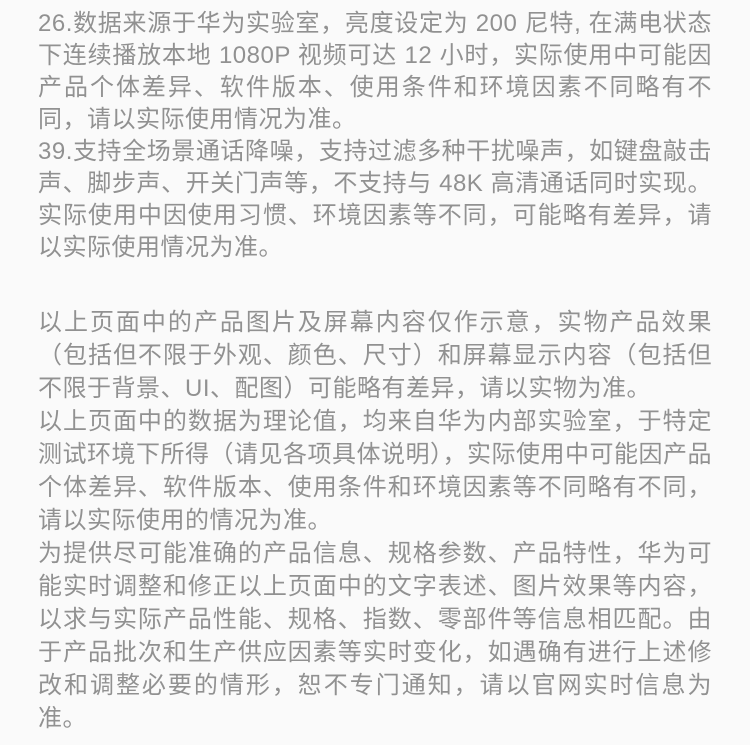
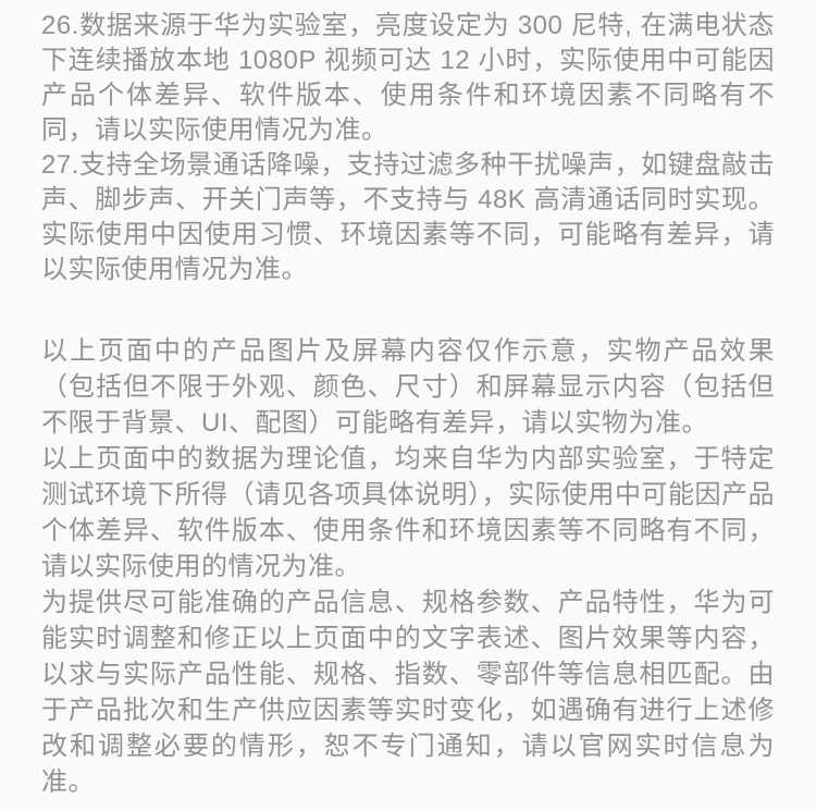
- 26.数据来源于华为实验室，亮度设定为 200 尼特, 在满电状态下连续播放本地 1080P 视频可达 12 小时，实际使用中可能因产品个体差异、软件版本、使用条件和环境因素不同略有不同，请以实际使用情况为准。
+ 26.数据来源于华为实验室，亮度设定为 300 尼特, 在满电状态下连续播放本地 1080P 视频可达 12 小时，实际使用中可能因产品个体差异、软件版本、使用条件和环境因素不同略有不同，请以实际使用情况为准。
- 39.支持全场景通话降噪，支持过滤多种干扰噪声，如键盘敲击声、脚步声、开关门声等，不支持与 48K 高清通话同时实现。实际使用中因使用习惯、环境因素等不同，可能略有差异，请以实际使用情况为准。
+ 27.支持全场景通话降噪，支持过滤多种干扰噪声，如键盘敲击声、脚步声、开关门声等，不支持与 48K 高清通话同时实现。实际使用中因使用习惯、环境因素等不同，可能略有差异，请以实际使用情况为准。
  以上页面中的产品图片及屏幕内容仅作示意，实物产品效果（包括但不限于外观、颜色、尺寸）和屏幕显示内容（包括但不限于背景、UI、配图）可能略有差异，请以实物为准。
  以上页面中的数据为理论值，均来自华为内部实验室，于特定测试环境下所得（请见各项具体说明），实际使用中可能因产品个体差异、软件版本、使用条件和环境因素等不同略有不同，请以实际使用的情况为准。
  为提供尽可能准确的产品信息、规格参数、产品特性，华为可能实时调整和修正以上页面中的文字表述、图片效果等内容，以求与实际产品性能、规格、指数、零部件等信息相匹配。由于产品批次和生产供应因素等实时变化，如遇确有进行上述修改和调整必要的情形，恕不专门通知，请以官网实时信息为准。
